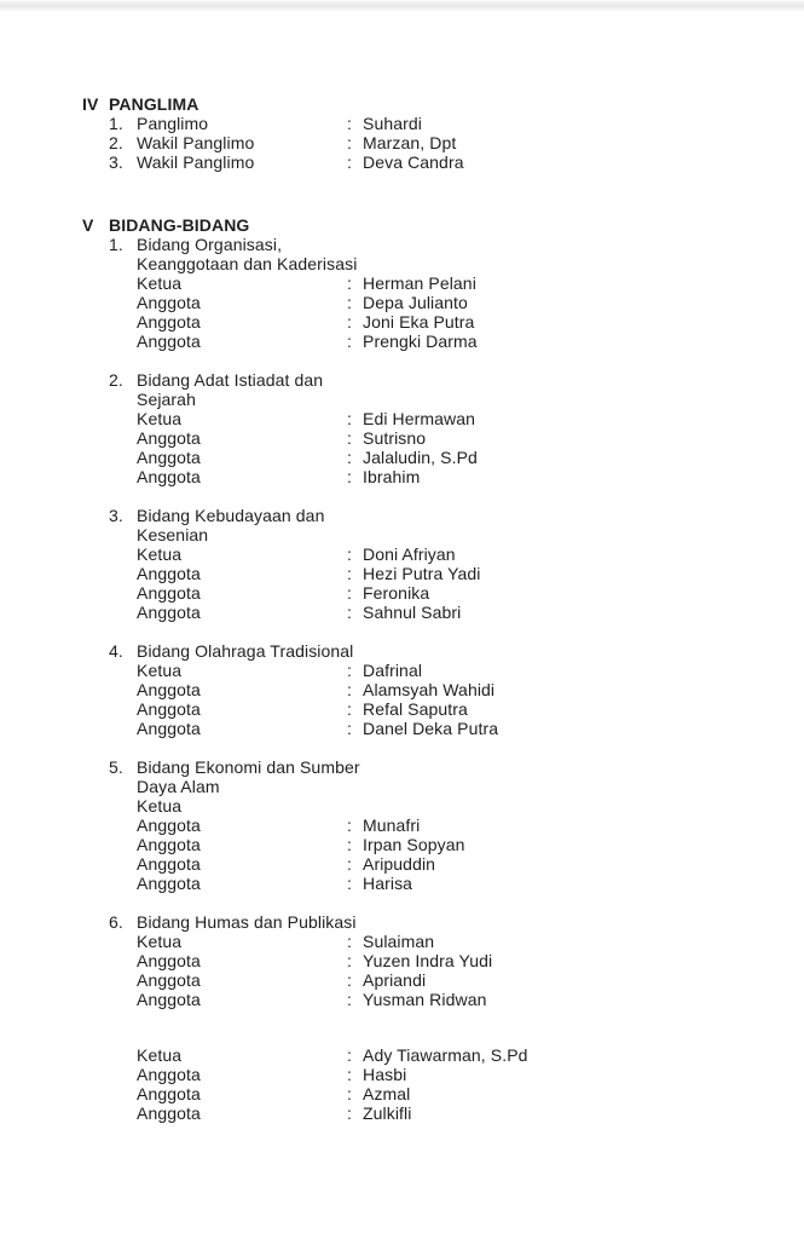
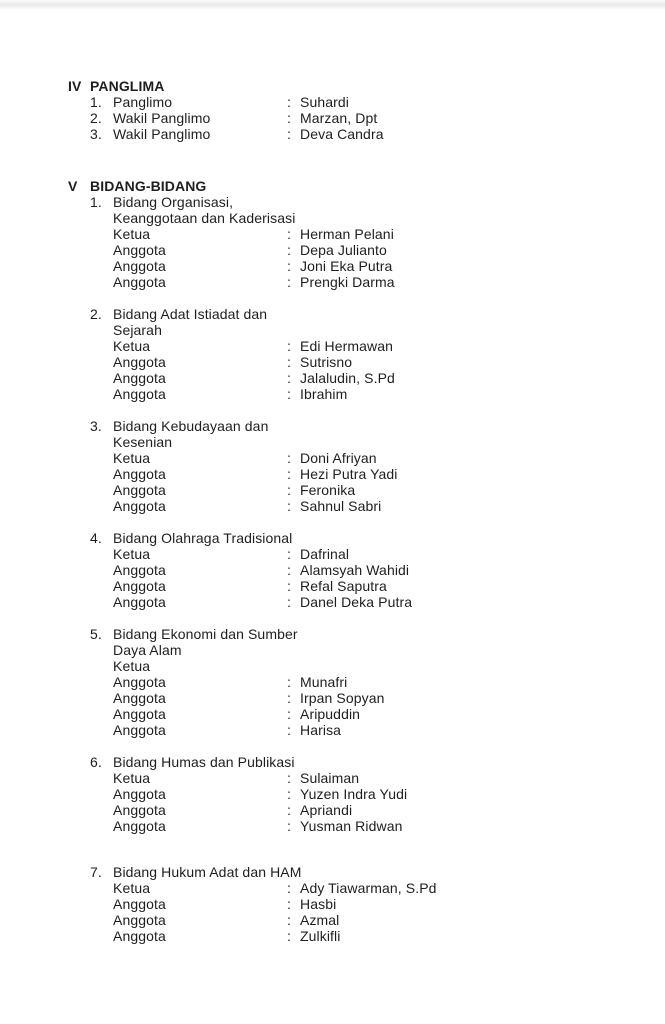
  IV
  PANGLIMA
  1.
  Panglimo
  :
  Suhardi
  2.
  Wakil Panglimo
  :
  Marzan, Dpt
  3.
  Wakil Panglimo
  :
  Deva Candra
  V
  BIDANG-BIDANG
  1.
  Bidang Organisasi,
  Keanggotaan dan Kaderisasi
  Ketua
  :
  Herman Pelani
  Anggota
  :
  Depa Julianto
  Anggota
  :
  Joni Eka Putra
  Anggota
  :
  Prengki Darma
  2.
  Bidang Adat Istiadat dan
  Sejarah
  Ketua
  :
  Edi Hermawan
  Anggota
  :
  Sutrisno
  Anggota
  :
  Jalaludin, S.Pd
  Anggota
  :
  Ibrahim
  3.
  Bidang Kebudayaan dan
  Kesenian
  Ketua
  :
  Doni Afriyan
  Anggota
  :
  Hezi Putra Yadi
  Anggota
  :
  Feronika
  Anggota
  :
  Sahnul Sabri
  4.
  Bidang Olahraga Tradisional
  Ketua
  :
  Dafrinal
  Anggota
  :
  Alamsyah Wahidi
  Anggota
  :
  Refal Saputra
  Anggota
  :
  Danel Deka Putra
  5.
  Bidang Ekonomi dan Sumber
  Daya Alam
  Ketua
  Anggota
  :
  Munafri
  Anggota
  :
  Irpan Sopyan
  Anggota
  :
  Aripuddin
  Anggota
  :
  Harisa
  6.
  Bidang Humas dan Publikasi
  Ketua
  :
  Sulaiman
  Anggota
  :
  Yuzen Indra Yudi
  Anggota
  :
  Apriandi
  Anggota
  :
  Yusman Ridwan
+ 7.
+ Bidang Hukum Adat dan HAM
  Ketua
  :
  Ady Tiawarman, S.Pd
  Anggota
  :
  Hasbi
  Anggota
  :
  Azmal
  Anggota
  :
  Zulkifli
